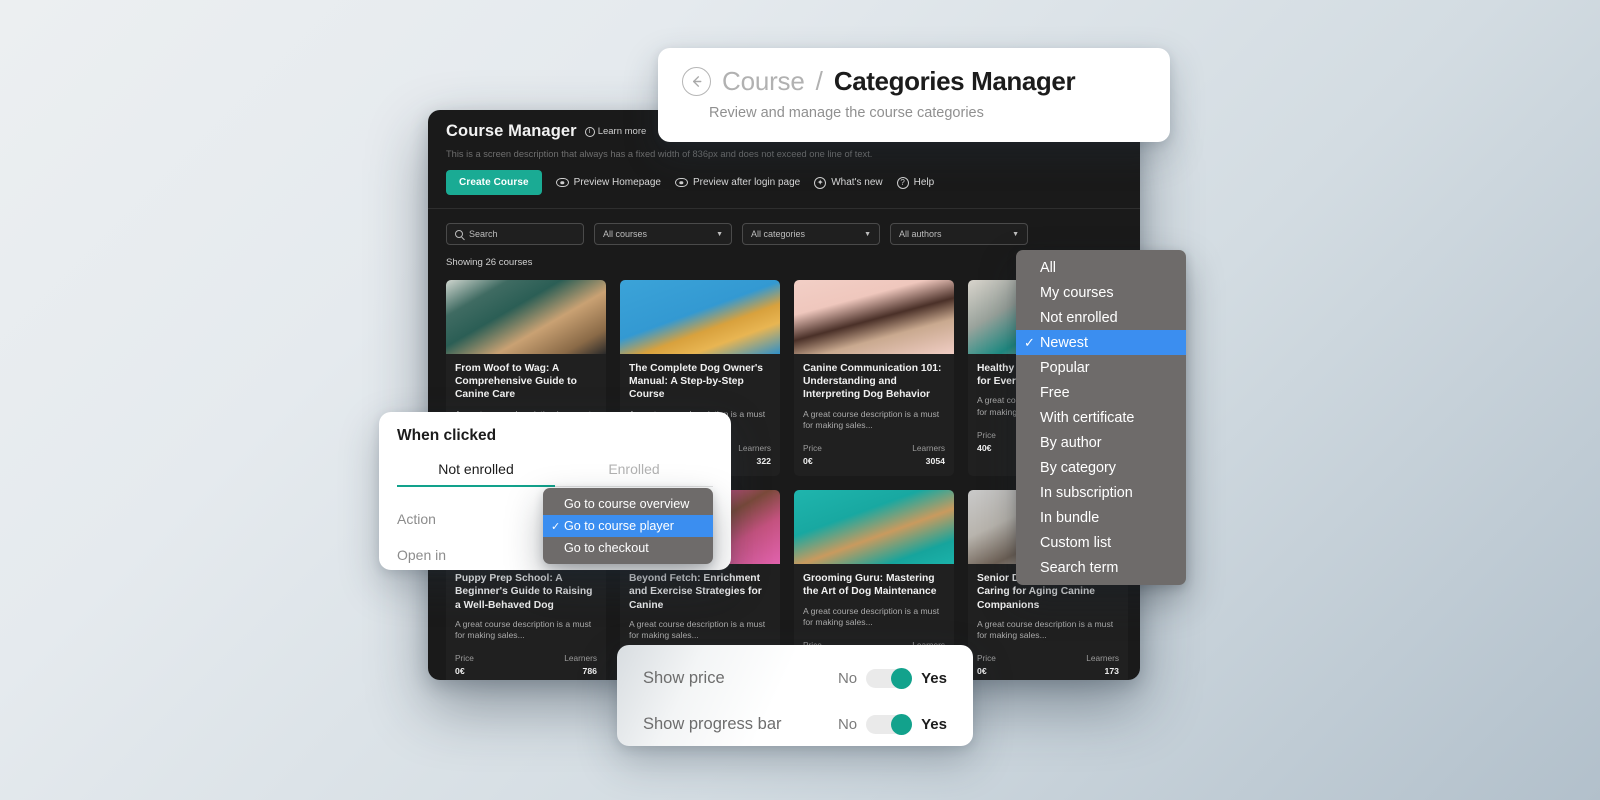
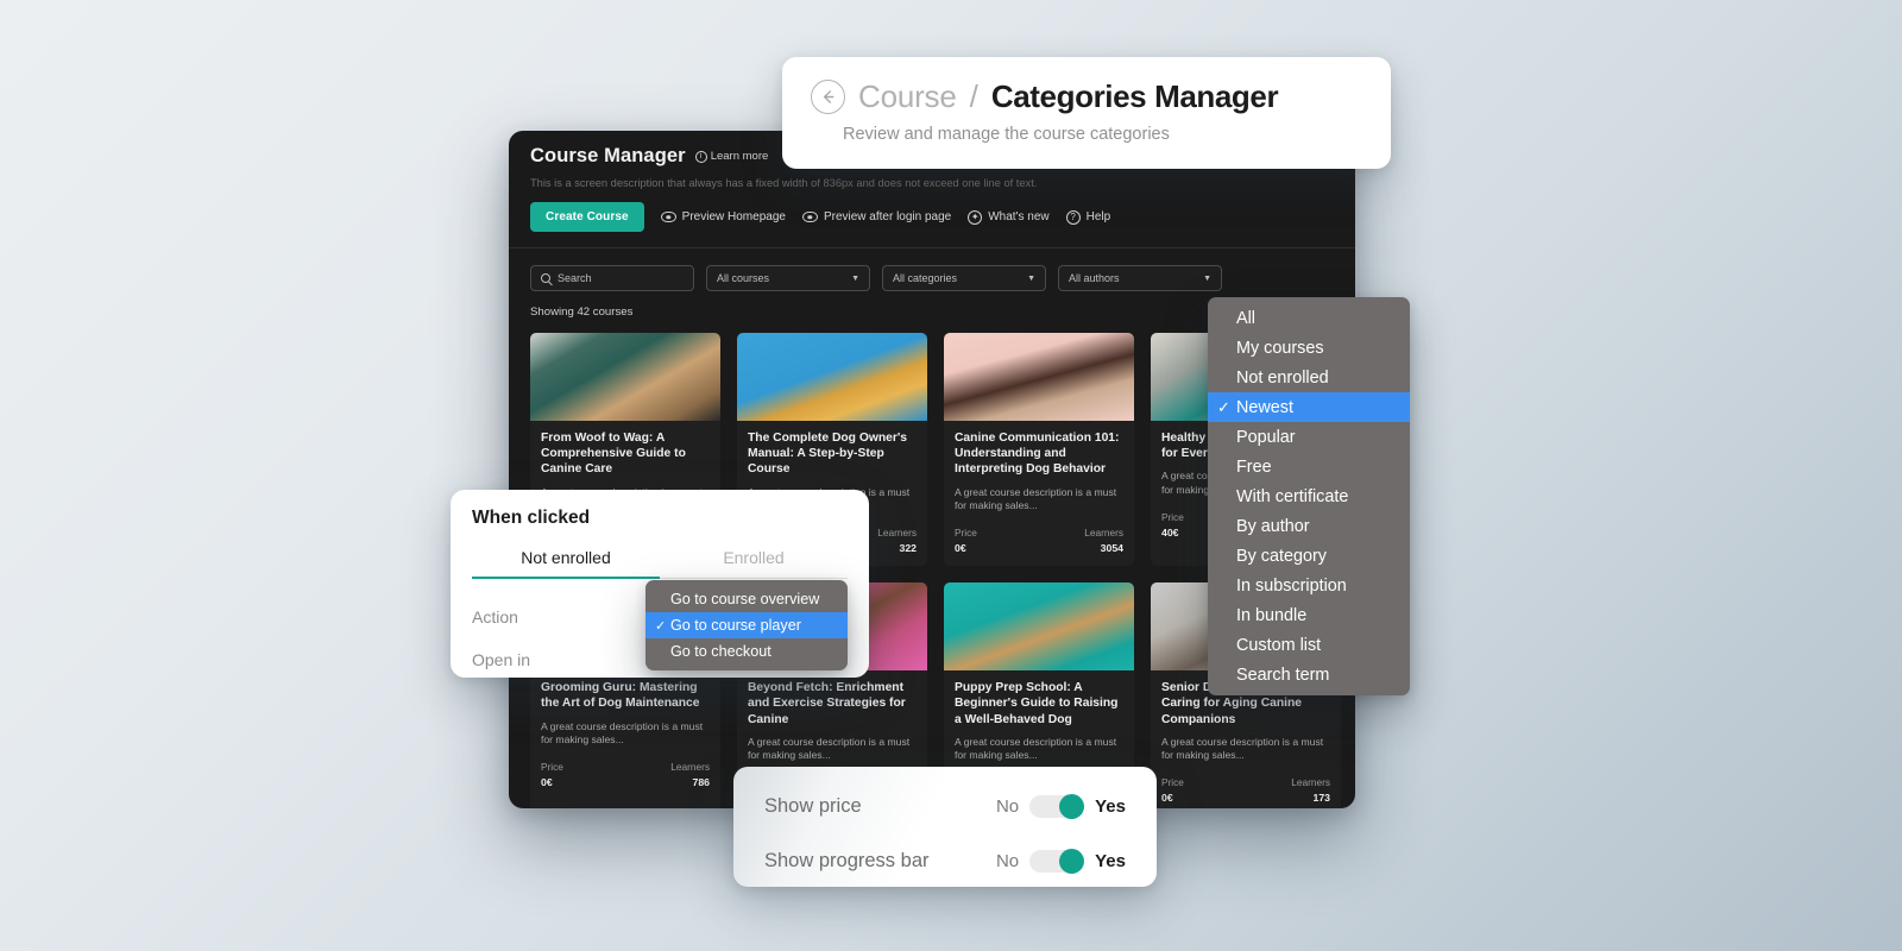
  Course Manager
  Learn more
  This is a screen description that always has a fixed width of 836px and does not exceed one line of text.
  Create Course
  Preview Homepage
  Preview after login page
  ✦
  What's new
  ?
  Help
  Search
  All courses
  All categories
  All authors
- Showing 26 courses
+ Showing 42 courses
  From Woof to Wag: A Comprehensive Guide to Canine Care
  The Complete Dog Owner's Manual: A Step-by-Step Course
  Learners
  322
  Canine Communication 101: Understanding and Interpreting Dog Behavior
  A great course description is a must for making sales...
  Price
  0€
  Learners
  3054
  Price
  40€
- Puppy Prep School: A Beginner's Guide to Raising a Well-Behaved Dog
+ Grooming Guru: Mastering the Art of Dog Maintenance
  A great course description is a must for making sales...
  Price
  0€
  Learners
  786
  Beyond Fetch: Enrichment and Exercise Strategies for Canine
  A great course description is a must for making sales...
- Grooming Guru: Mastering the Art of Dog Maintenance
+ Puppy Prep School: A Beginner's Guide to Raising a Well-Behaved Dog
  A great course description is a must for making sales...
  Senior Caring for Aging Canine Companions
  A great course description is a must for making sales...
  Price
  0€
  Learners
  173
  Course
  /
  Categories Manager
  Review and manage the course categories
  All
  My courses
  Not enrolled
  ✓
  Newest
  Popular
  Free
  With certificate
  By author
  By category
  In subscription
  In bundle
  Custom list
  Search term
  When clicked
  Not enrolled
  Enrolled
  Action
  Open in
  Go to course overview
  ✓
  Go to course player
  Go to checkout
  Show price
  No
  Yes
  Show progress bar
  No
  Yes
